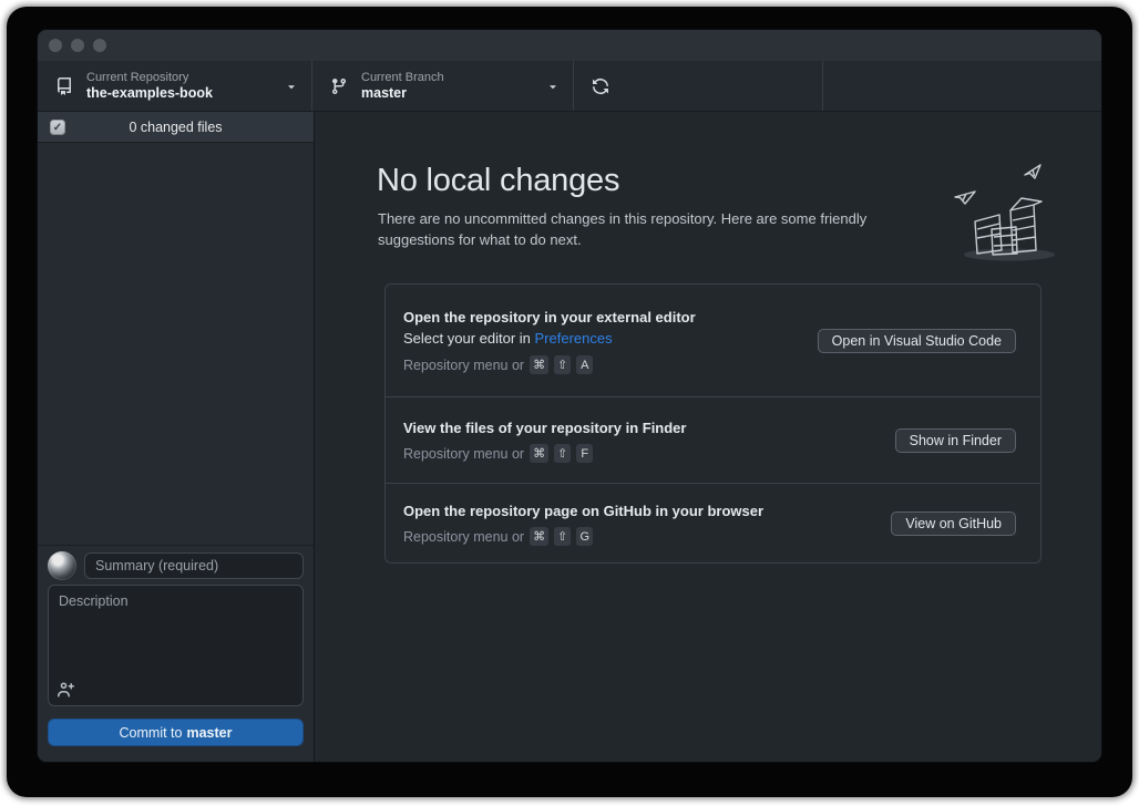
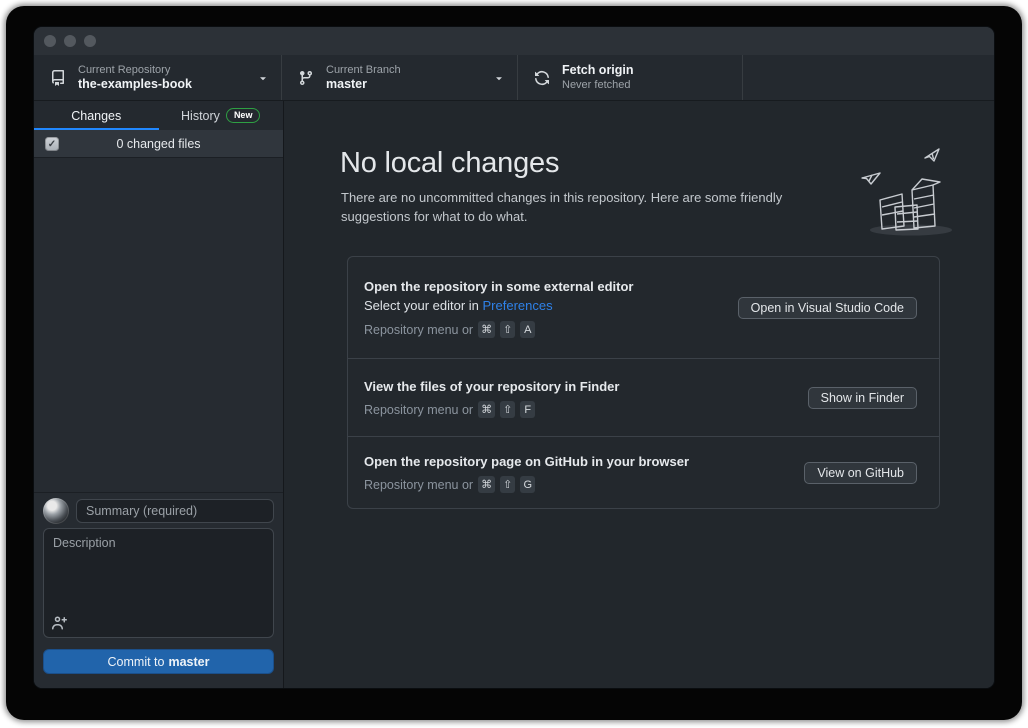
  Current Repository
  the-examples-book
  Current Branch
  master
+ Fetch origin
+ Never fetched
+ Changes
+ History
+ New
  ✓
  0 changed files
  Summary (required)
  Description
  Commit to
  master
  No local changes
- There are no uncommitted changes in this repository. Here are some friendly suggestions for what to do next.
+ There are no uncommitted changes in this repository. Here are some friendly suggestions for what to do what.
- Open the repository in your external editor
+ Open the repository in some external editor
  Select your editor in Preferences
  Repository menu or
  ⌘
  ⇧
  A
  Open in Visual Studio Code
  View the files of your repository in Finder
  Repository menu or
  ⌘
  ⇧
  F
  Show in Finder
  Open the repository page on GitHub in your browser
  Repository menu or
  ⌘
  ⇧
  G
  View on GitHub
